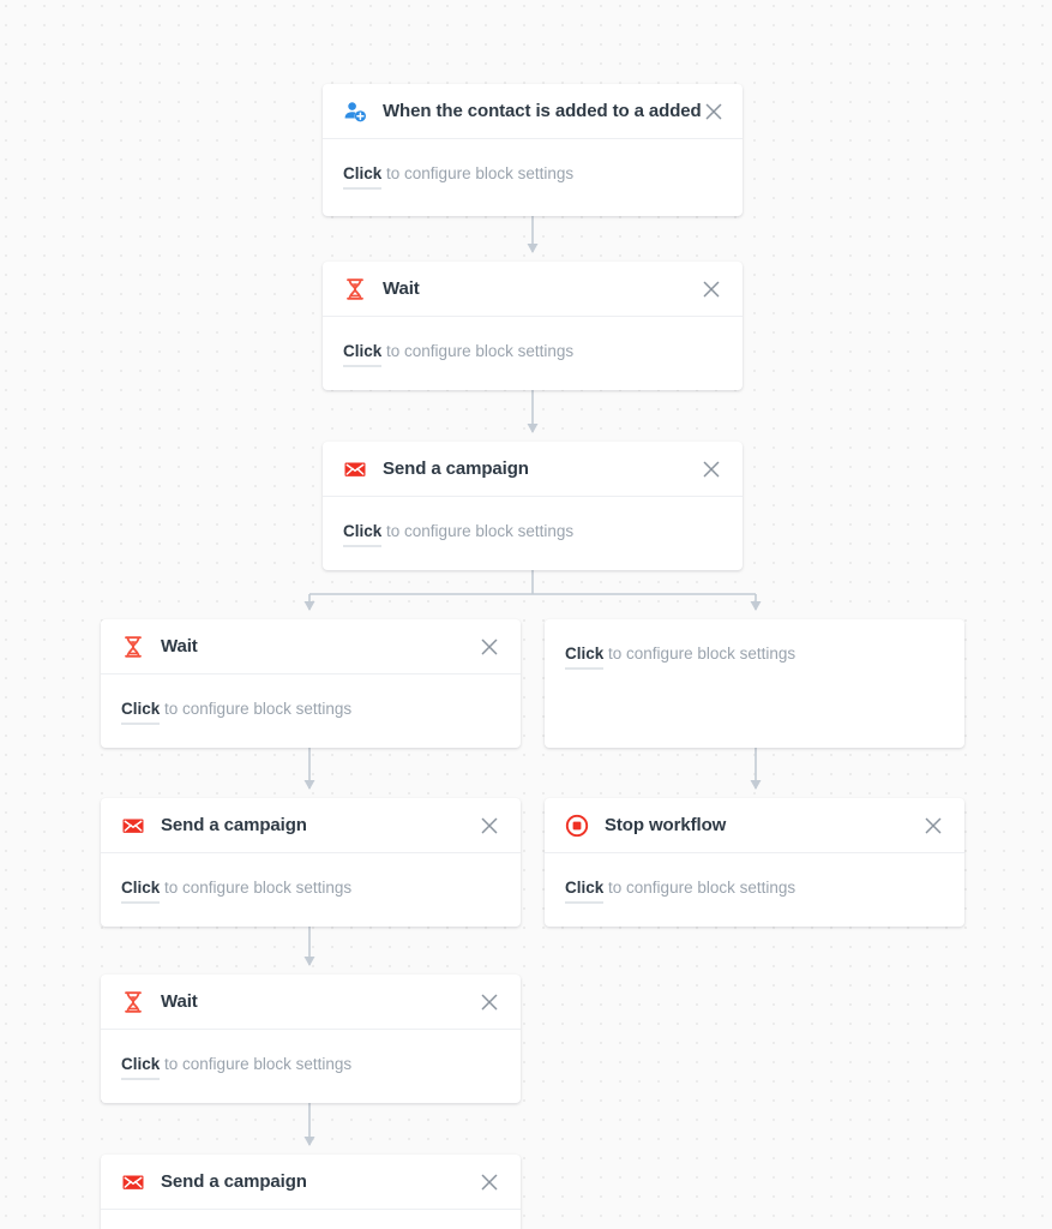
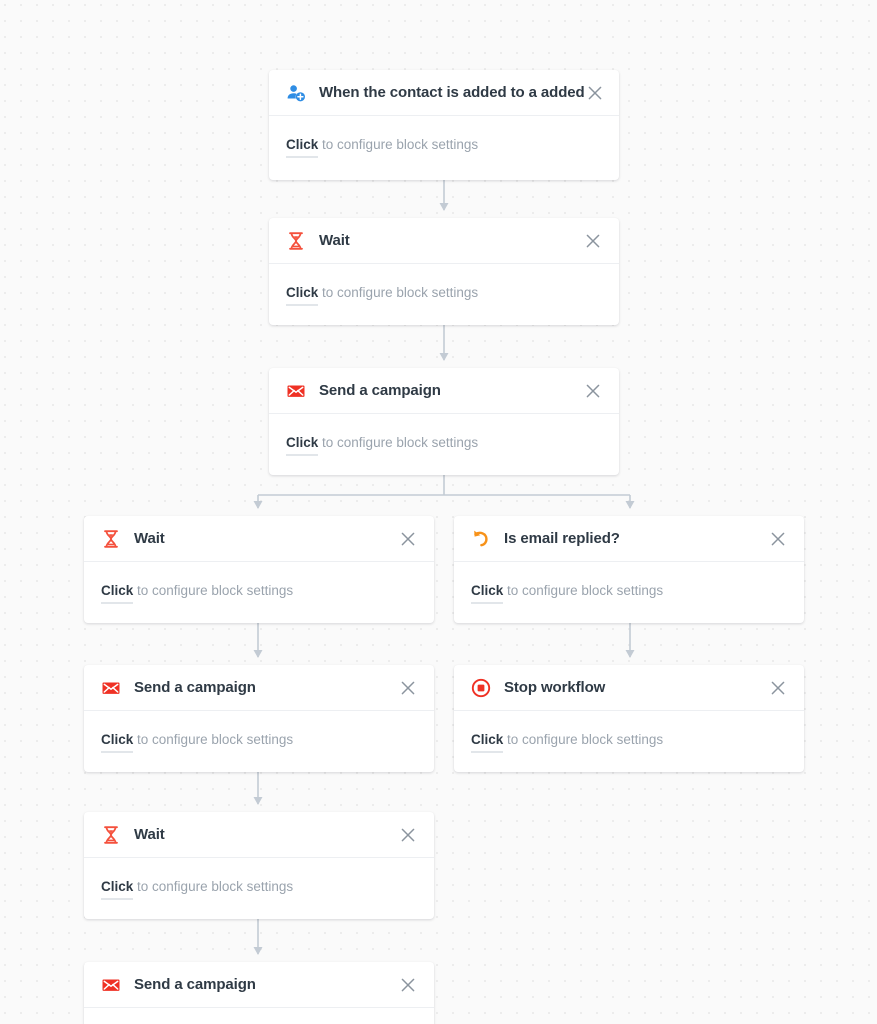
  When the contact is added to a added
  Click to configure block settings
  Wait
  Click to configure block settings
  Send a campaign
  Click to configure block settings
  Wait
  Click to configure block settings
+ Is email replied?
  Click to configure block settings
  Send a campaign
  Click to configure block settings
  Stop workflow
  Click to configure block settings
  Wait
  Click to configure block settings
  Send a campaign
